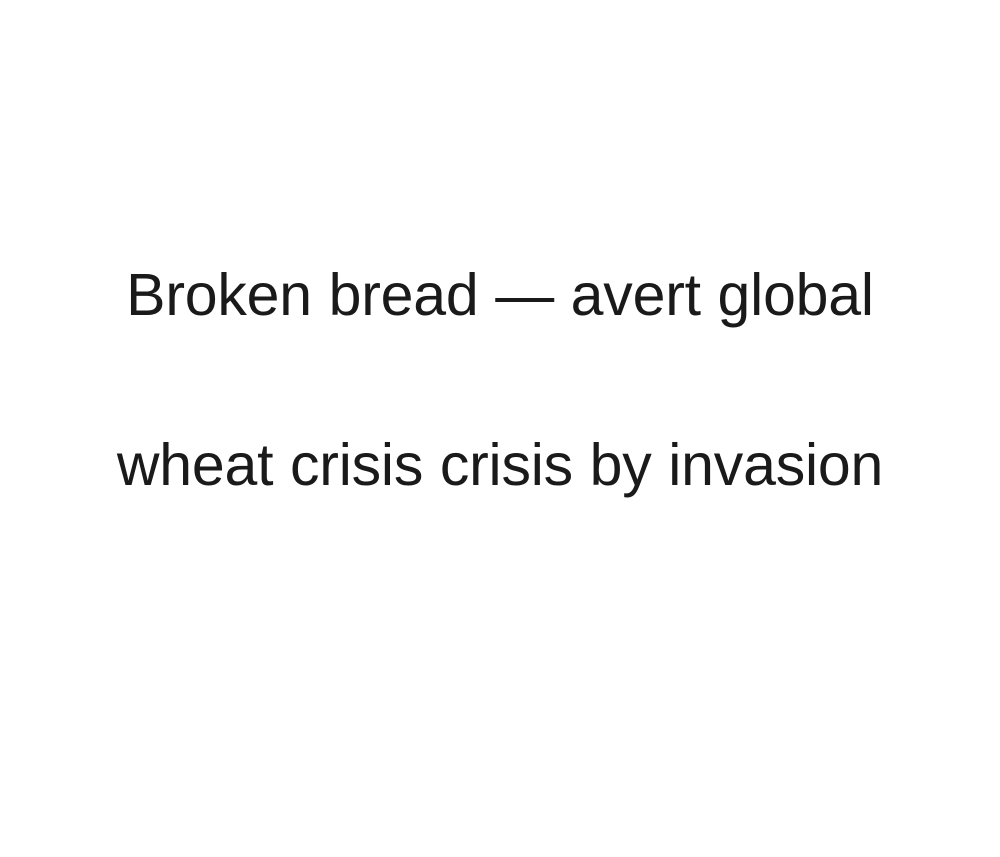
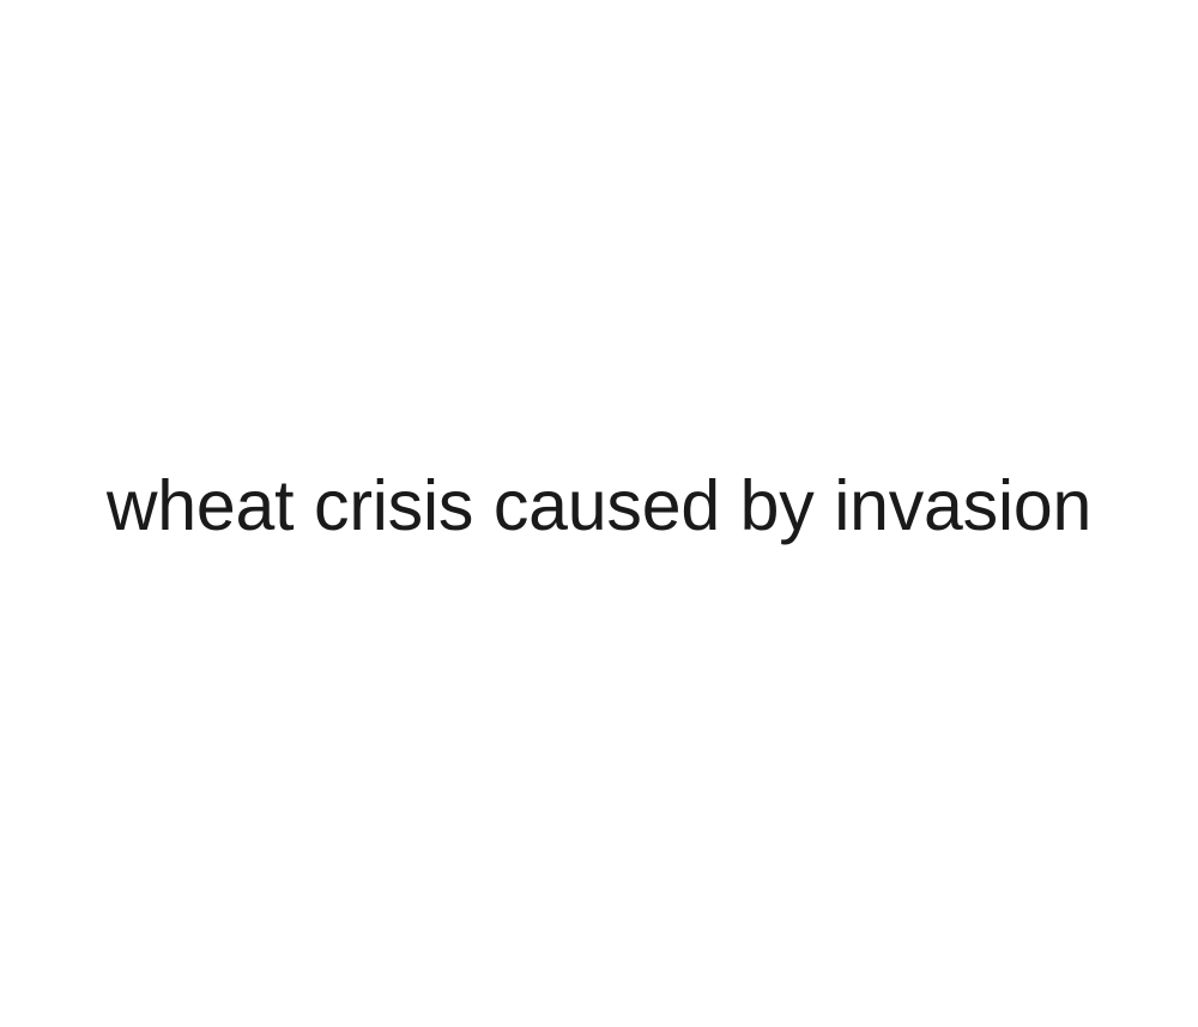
- Broken bread — avert global
- wheat crisis crisis by invasion
+ wheat crisis caused by invasion
